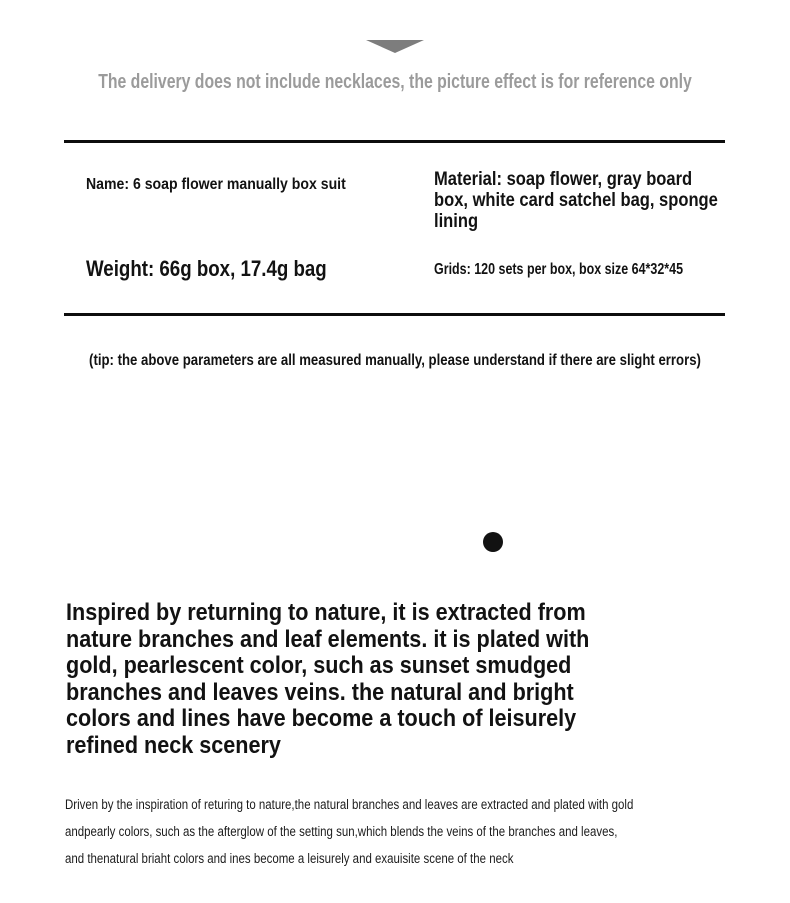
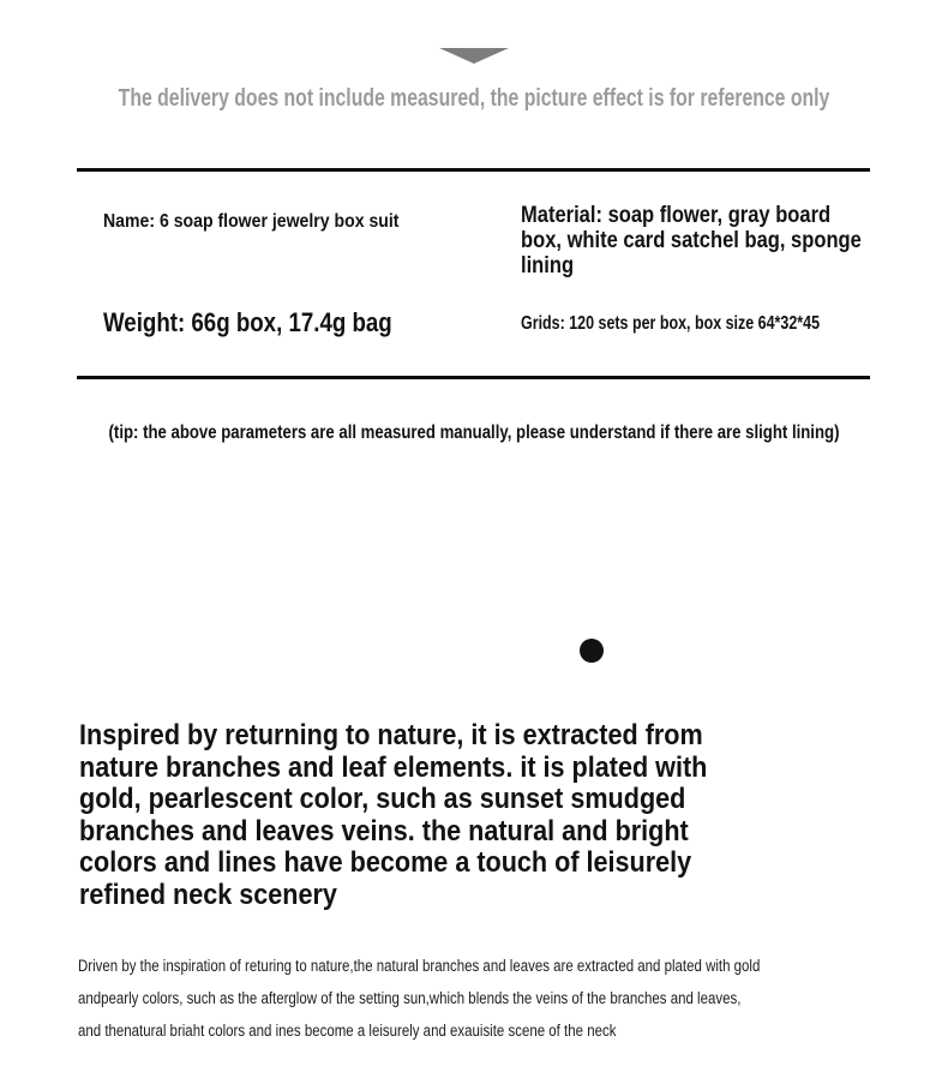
- The delivery does not include necklaces, the picture effect is for reference only
+ The delivery does not include measured, the picture effect is for reference only
- Name: 6 soap flower manually box suit
+ Name: 6 soap flower jewelry box suit
  Material: soap flower, gray board
  box, white card satchel bag, sponge
  lining
  Weight: 66g box, 17.4g bag
  Grids: 120 sets per box, box size 64*32*45
- (tip: the above parameters are all measured manually, please understand if there are slight errors)
+ (tip: the above parameters are all measured manually, please understand if there are slight lining)
  Inspired by returning to nature, it is extracted from
  nature branches and leaf elements. it is plated with
  gold, pearlescent color, such as sunset smudged
  branches and leaves veins. the natural and bright
  colors and lines have become a touch of leisurely
  refined neck scenery
  Driven by the inspiration of returing to nature,the natural branches and leaves are extracted and plated with gold
  andpearly colors, such as the afterglow of the setting sun,which blends the veins of the branches and leaves,
  and thenatural briaht colors and ines become a leisurely and exauisite scene of the neck
